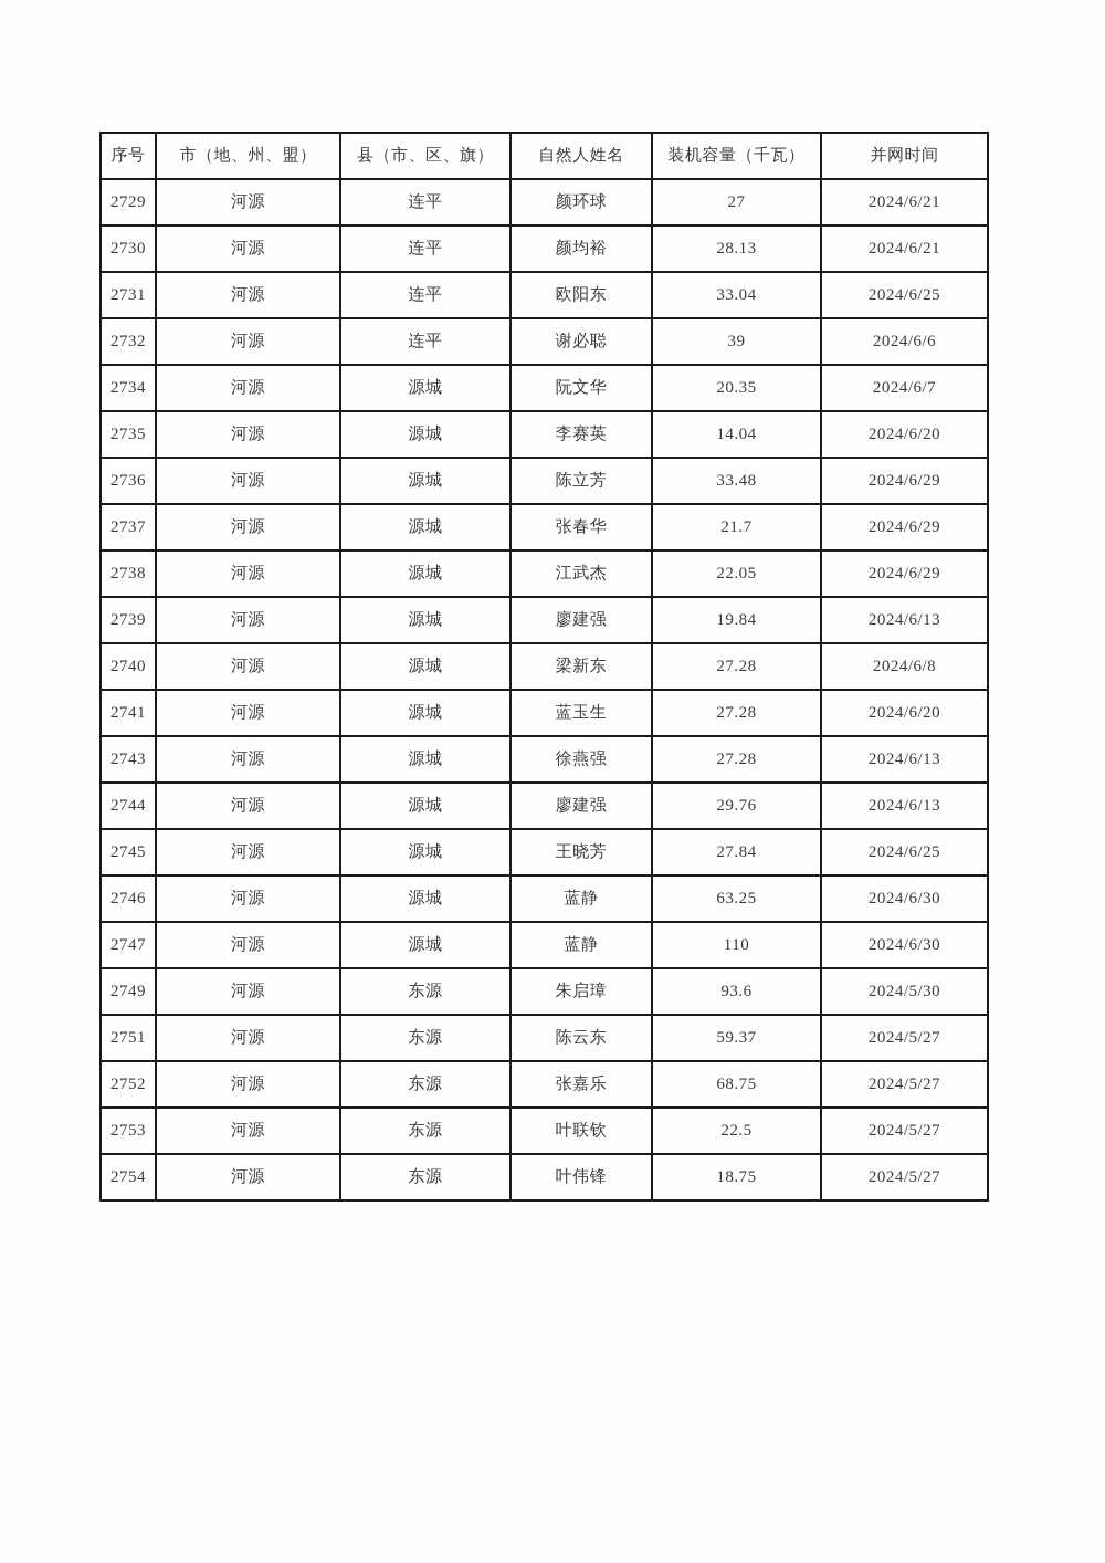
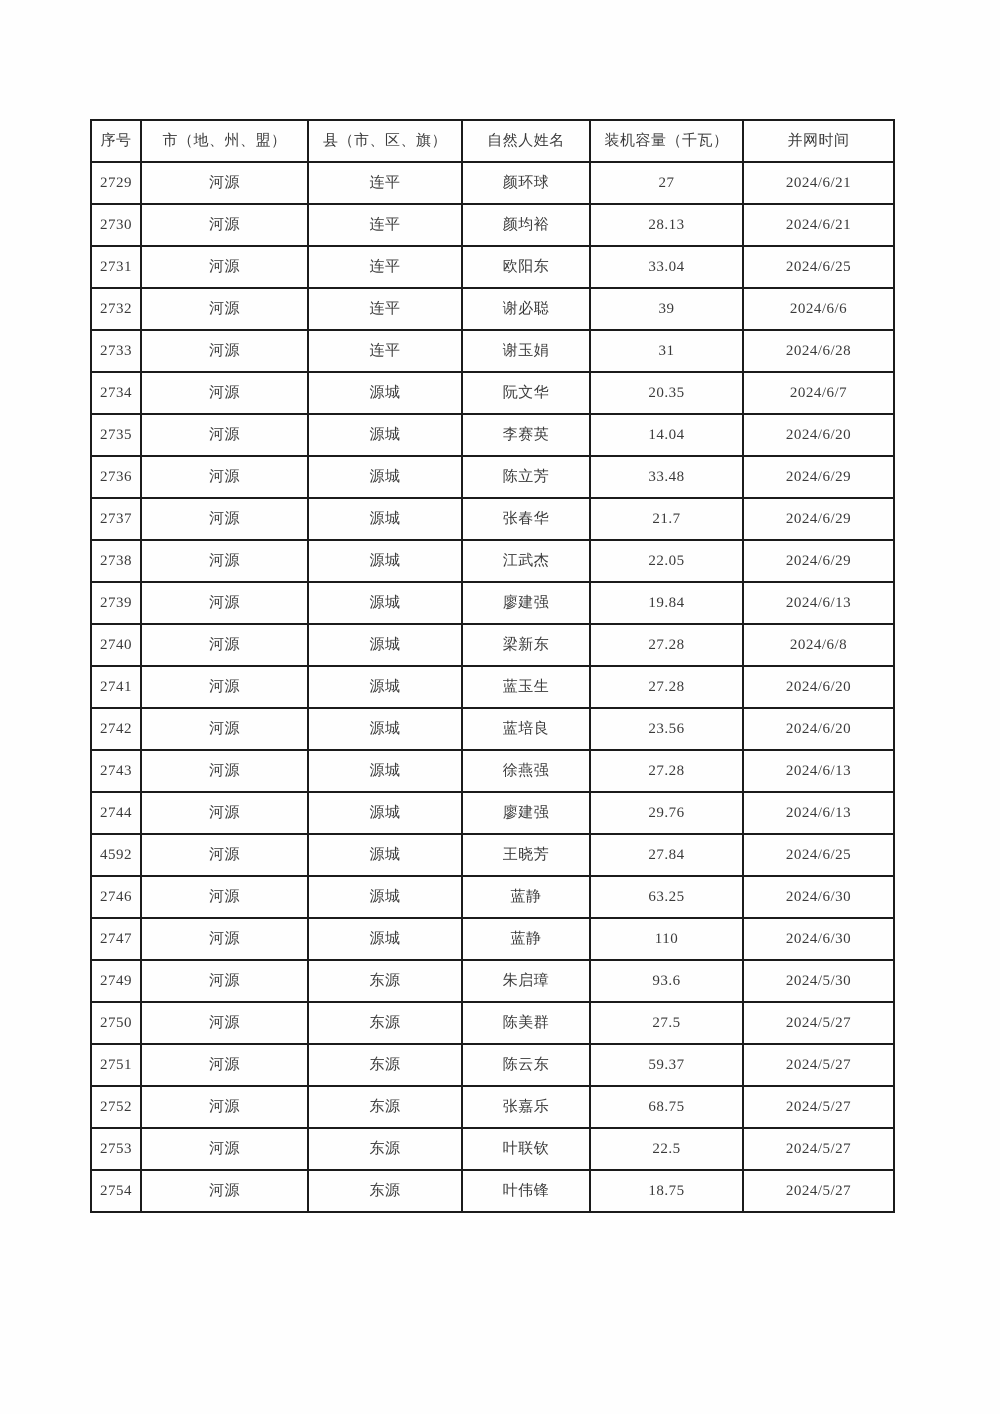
  序号	市（地、州、盟）	县（市、区、旗）	自然人姓名	装机容量（千瓦）	并网时间
  2729	河源	连平	颜环球	27	2024/6/21
  2730	河源	连平	颜均裕	28.13	2024/6/21
  2731	河源	连平	欧阳东	33.04	2024/6/25
  2732	河源	连平	谢必聪	39	2024/6/6
+ 2733	河源	连平	谢玉娟	31	2024/6/28
  2734	河源	源城	阮文华	20.35	2024/6/7
  2735	河源	源城	李赛英	14.04	2024/6/20
  2736	河源	源城	陈立芳	33.48	2024/6/29
  2737	河源	源城	张春华	21.7	2024/6/29
  2738	河源	源城	江武杰	22.05	2024/6/29
  2739	河源	源城	廖建强	19.84	2024/6/13
  2740	河源	源城	梁新东	27.28	2024/6/8
  2741	河源	源城	蓝玉生	27.28	2024/6/20
+ 2742	河源	源城	蓝培良	23.56	2024/6/20
  2743	河源	源城	徐燕强	27.28	2024/6/13
  2744	河源	源城	廖建强	29.76	2024/6/13
- 2745	河源	源城	王晓芳	27.84	2024/6/25
+ 4592	河源	源城	王晓芳	27.84	2024/6/25
  2746	河源	源城	蓝静	63.25	2024/6/30
  2747	河源	源城	蓝静	110	2024/6/30
  2749	河源	东源	朱启璋	93.6	2024/5/30
+ 2750	河源	东源	陈美群	27.5	2024/5/27
  2751	河源	东源	陈云东	59.37	2024/5/27
  2752	河源	东源	张嘉乐	68.75	2024/5/27
  2753	河源	东源	叶联钦	22.5	2024/5/27
  2754	河源	东源	叶伟锋	18.75	2024/5/27
